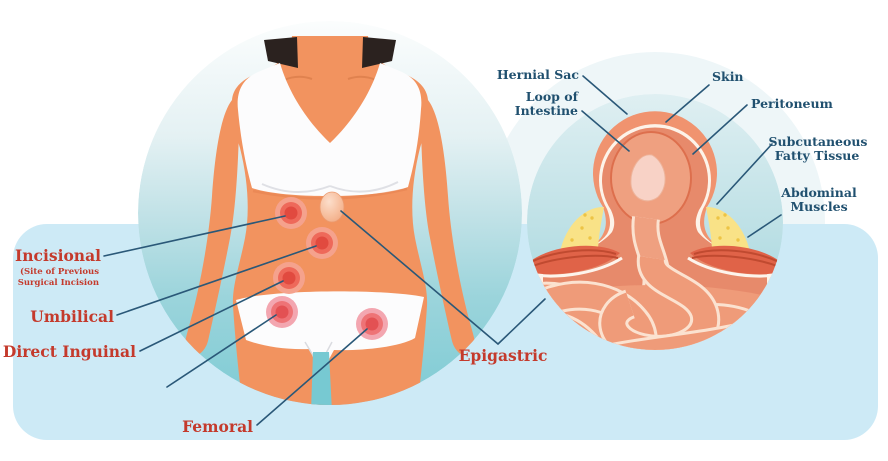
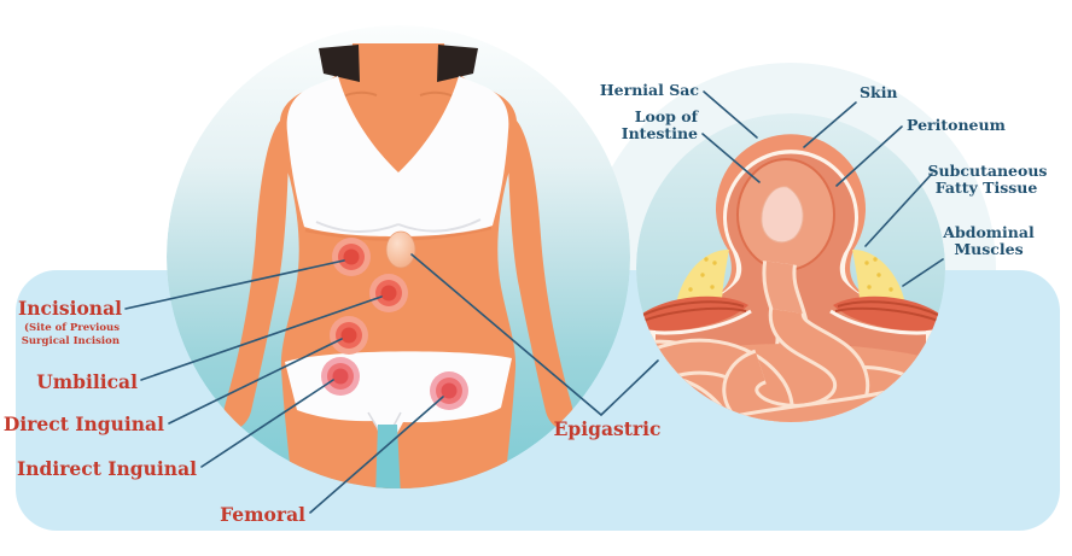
  Incisional
  (Site of Previous
  Surgical Incision
  Umbilical
  Direct Inguinal
+ Indirect Inguinal
  Femoral
  Epigastric
  Hernial Sac
  Loop of
  Intestine
  Skin
  Peritoneum
  Subcutaneous
  Fatty Tissue
  Abdominal
  Muscles
